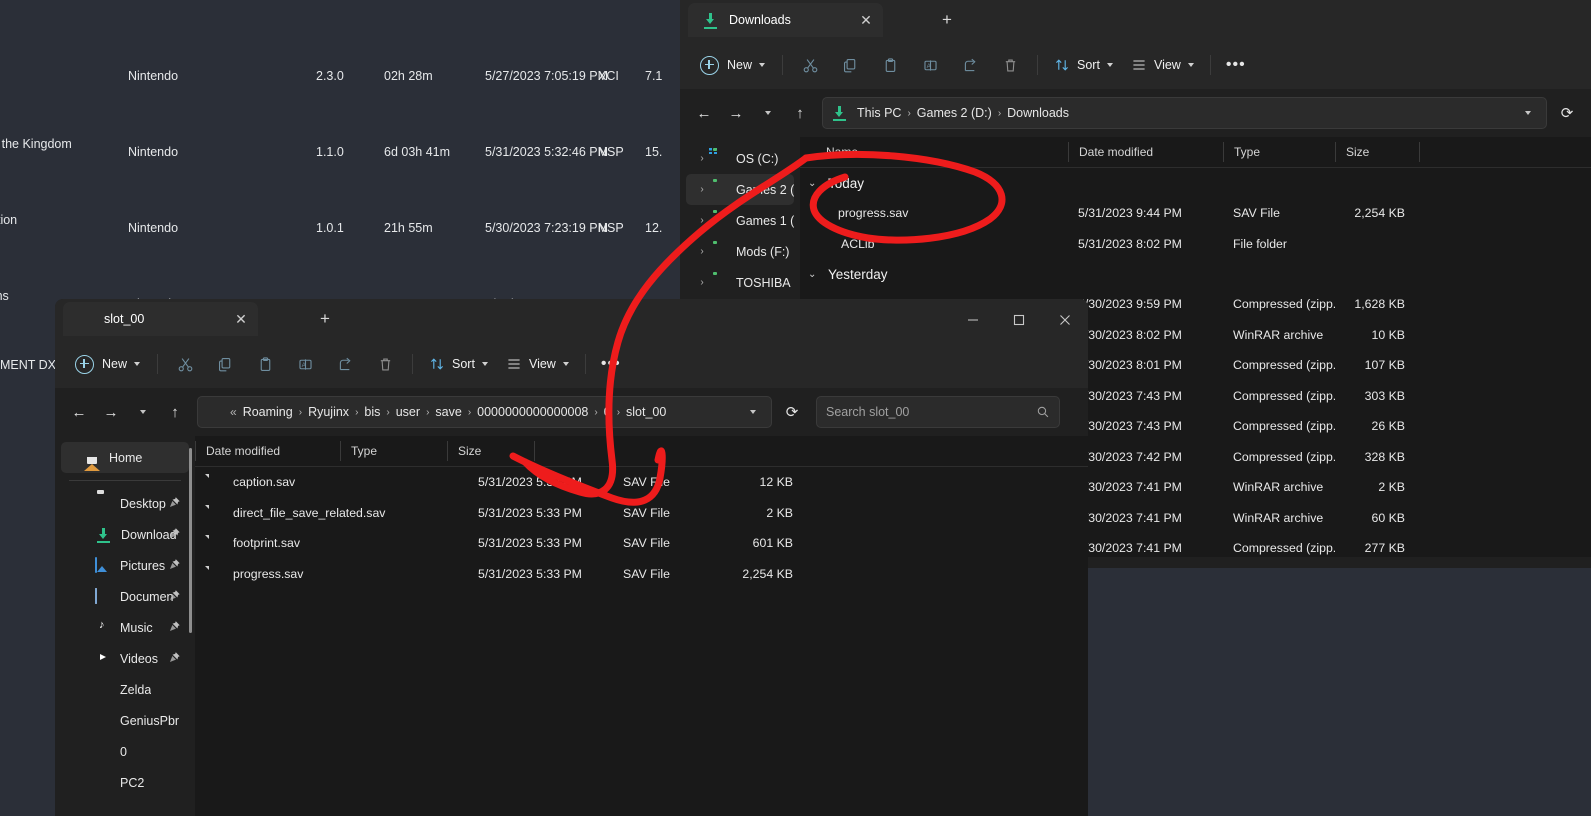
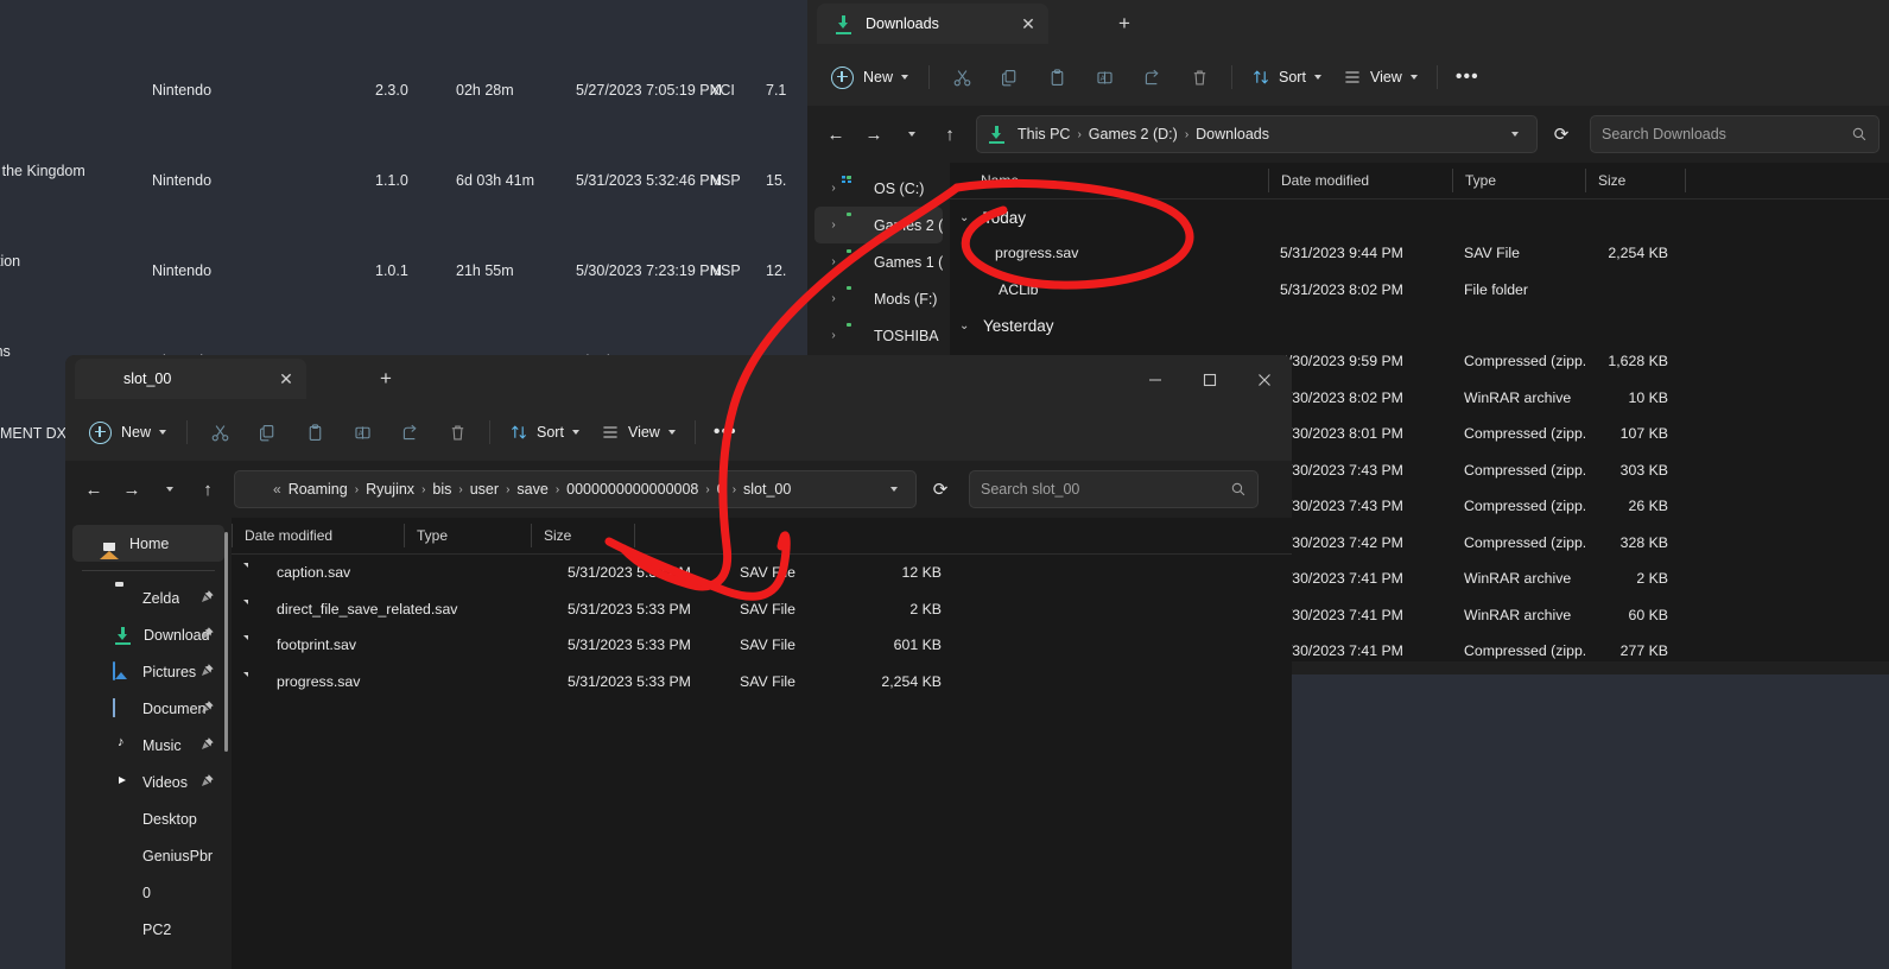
  Nintendo
  2.3.0
  02h 28m
  5/27/2023 7:05:19 PM
  XCI
  7.1
  Nintendo
  1.1.0
  6d 03h 41m
  5/31/2023 5:32:46 PM
  NSP
  15.
  Nintendo
  1.0.1
  21h 55m
  5/30/2023 7:23:19 PM
  NSP
  12.
  MENT DX
  Downloads
  ✕
  +
  New
  Sort
  View
  •••
  ←
  →
  ↑
  This PC
  ›
  Games 2 (D:)
  ›
  Downloads
  ⟳
+ Search Downloads
  ›
  OS (C:)
  ›
  Gaes 2 (
  ›
  Games 1 (
  ›
  Mods (F:)
  ›
  TOSHIBA
  Date modified
  Type
  Size
  ⌄
  oday
  progress.sav
  5/31/2023 9:44 PM
  SAV File
  2,254 KB
  ACLib
  5/31/2023 8:02 PM
  File folder
  ⌄
  Yesterday
  30/2023 9:59 PM
  Compressed (zipp.
  1,628 KB
  30/2023 8:02 PM
  WinRAR archive
  10 KB
  30/2023 8:01 PM
  Compressed (zipp.
  107 KB
  30/2023 7:43 PM
  Compressed (zipp.
  303 KB
  30/2023 7:43 PM
  Compressed (zipp.
  26 KB
  30/2023 7:42 PM
  Compressed (zipp.
  328 KB
  30/2023 7:41 PM
  WinRAR archive
  2 KB
  30/2023 7:41 PM
  WinRAR archive
  60 KB
  30/2023 7:41 PM
  Compressed (zipp.
  277 KB
  slot_00
  ✕
  +
  New
  Sort
  View
  ←
  →
  ↑
  «
  Roaming
  ›
  Ryujinx
  ›
  bis
  ›
  user
  ›
  save
  ›
  0000000000000008
  ›
  ›
  slot_00
  ⟳
  Search slot_00
  Home
- Desktop
+ Zelda
  Download
  Pictures
  Documen
  Music
  Videos
- Zelda
+ Desktop
  GeniusPbr
  0
  PC2
  Date modified
  Type
  Size
  caption.sav
  5/31/2023 5:
  SAV Fe
  12 KB
  direct_file_save_related.sav
  5/31/2023 5:33 PM
  SAV File
  2 KB
  footprint.sav
  5/31/2023 5:33 PM
  SAV File
  601 KB
  progress.sav
  5/31/2023 5:33 PM
  SAV File
  2,254 KB
